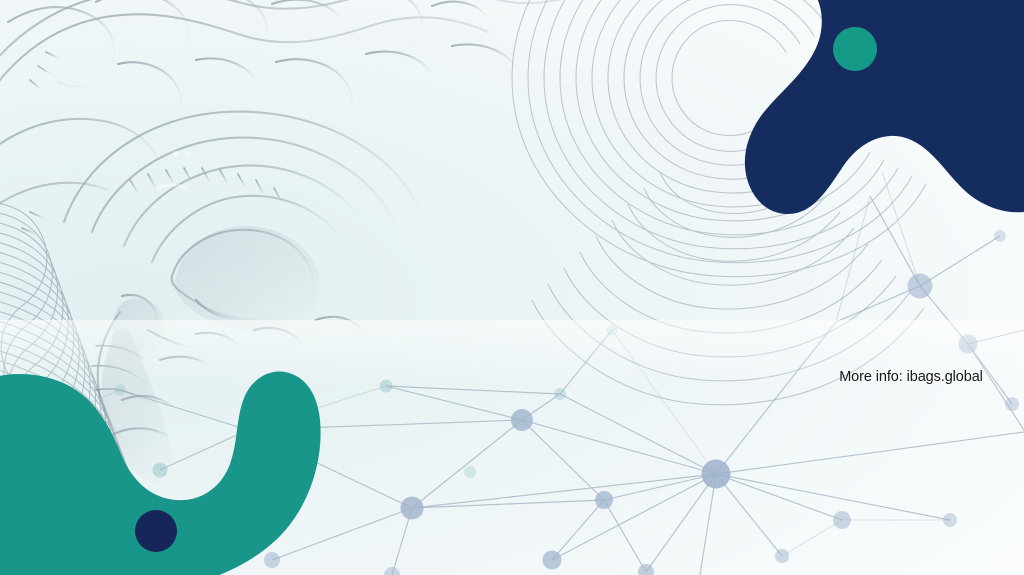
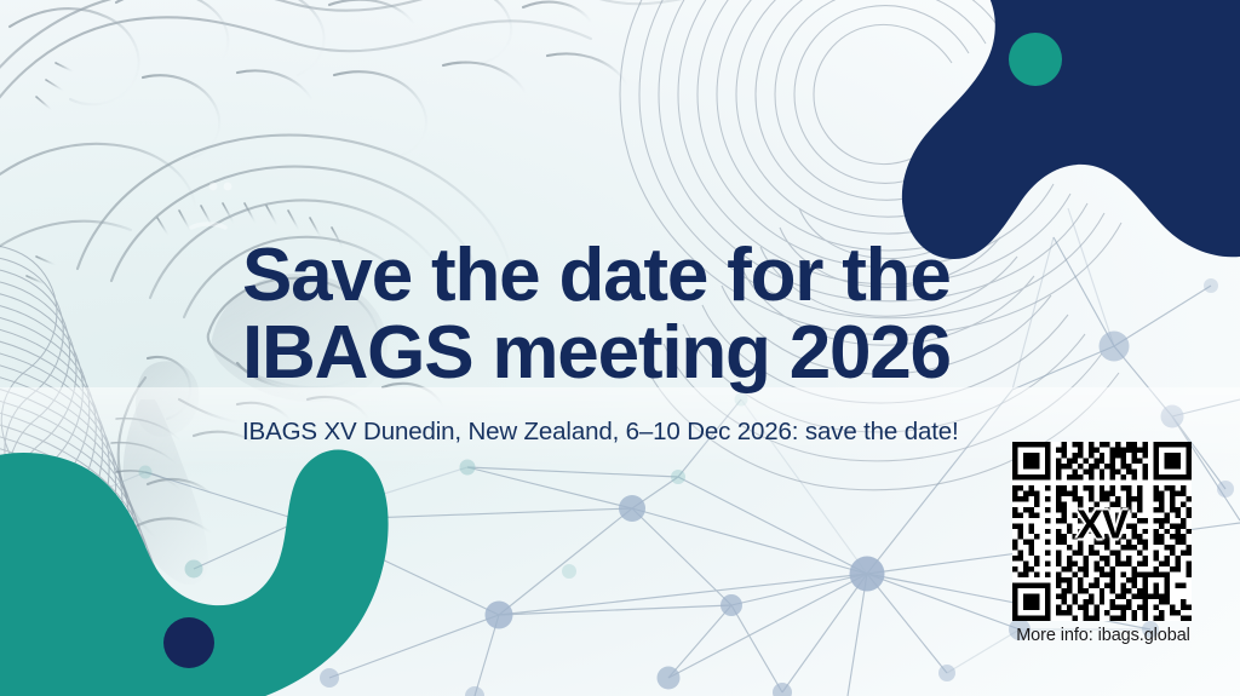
+ Save the date for the
+ IBAGS meeting 2026
+ IBAGS XV Dunedin, New Zealand, 6–10 Dec 2026: save the date!
+ XV
  More info: ibags.global
